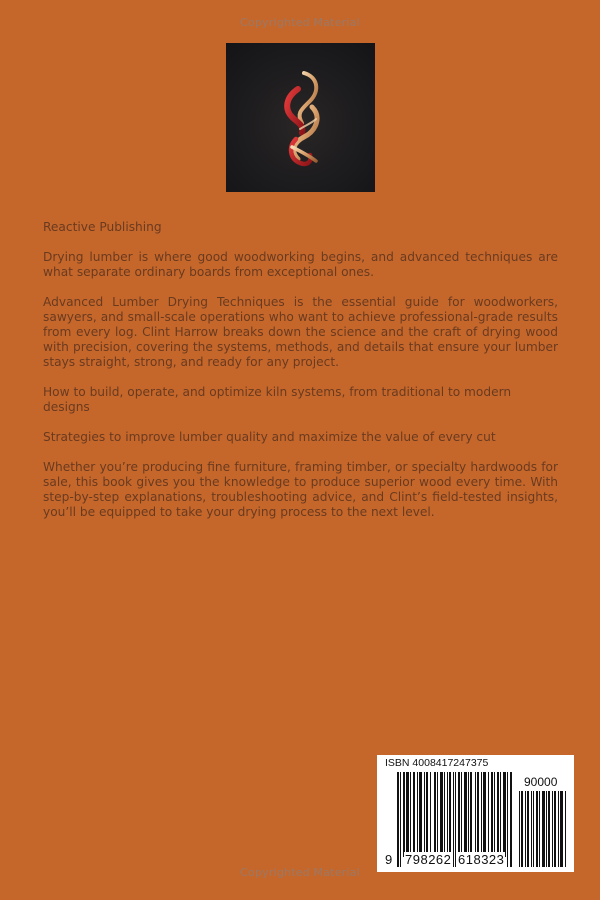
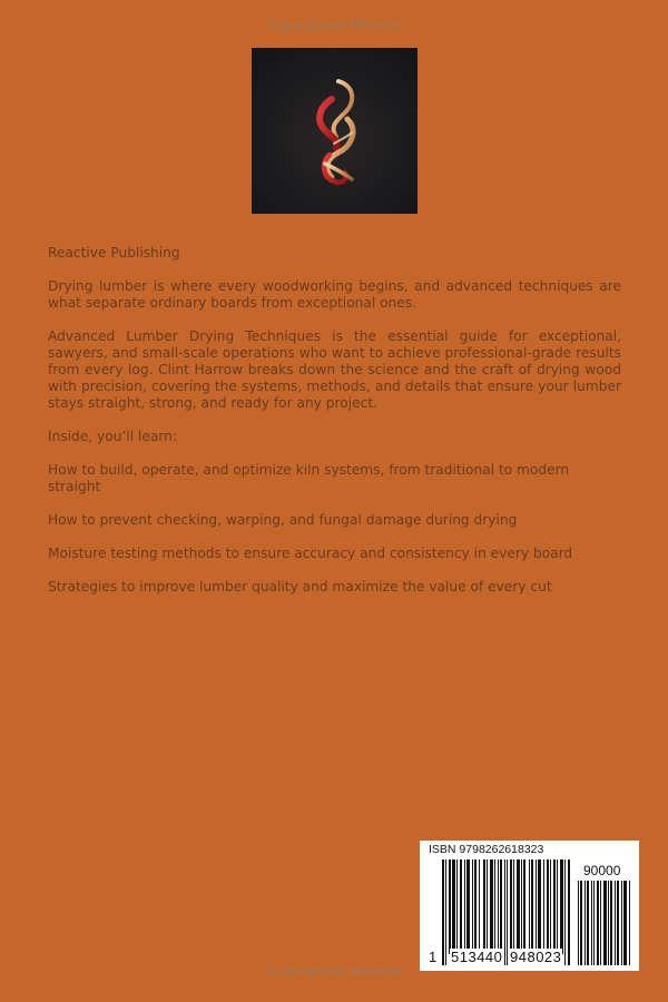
  Copyrighted Material
  Reactive Publishing
- Drying lumber is where good woodworking begins, and advanced techniques are what separate ordinary boards from exceptional ones.
+ Drying lumber is where every woodworking begins, and advanced techniques are what separate ordinary boards from exceptional ones.
- Advanced Lumber Drying Techniques is the essential guide for woodworkers, sawyers, and small-scale operations who want to achieve professional-grade results from every log. Clint Harrow breaks down the science and the craft of drying wood with precision, covering the systems, methods, and details that ensure your lumber stays straight, strong, and ready for any project.
+ Advanced Lumber Drying Techniques is the essential guide for exceptional, sawyers, and small-scale operations who want to achieve professional-grade results from every log. Clint Harrow breaks down the science and the craft of drying wood with precision, covering the systems, methods, and details that ensure your lumber stays straight, strong, and ready for any project.
+ Inside, you’ll learn:
- How to build, operate, and optimize kiln systems, from traditional to modern designs
+ How to build, operate, and optimize kiln systems, from traditional to modern straight
+ How to prevent checking, warping, and fungal damage during drying
+ Moisture testing methods to ensure accuracy and consistency in every board
  Strategies to improve lumber quality and maximize the value of every cut
- Whether you’re producing fine furniture, framing timber, or specialty hardwoods for sale, this book gives you the knowledge to produce superior wood every time. With step-by-step explanations, troubleshooting advice, and Clint’s field-tested insights, you’ll be equipped to take your drying process to the next level.
- ISBN 4008417247375
+ ISBN 9798262618323
  90000
- 9
+ 1
- 798262
+ 513440
- 618323
+ 948023
  Copyrighted Material
